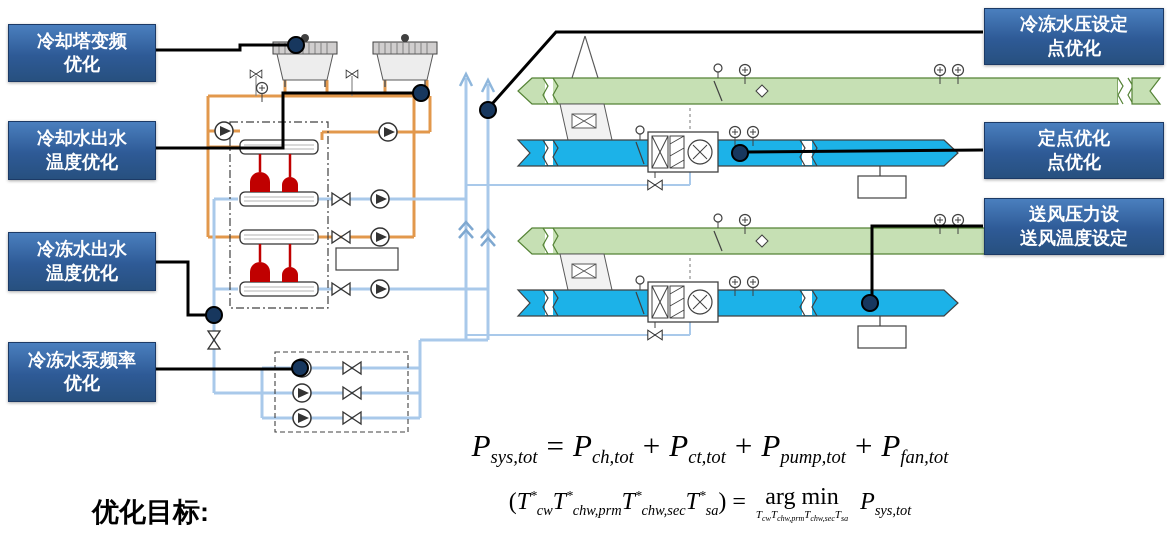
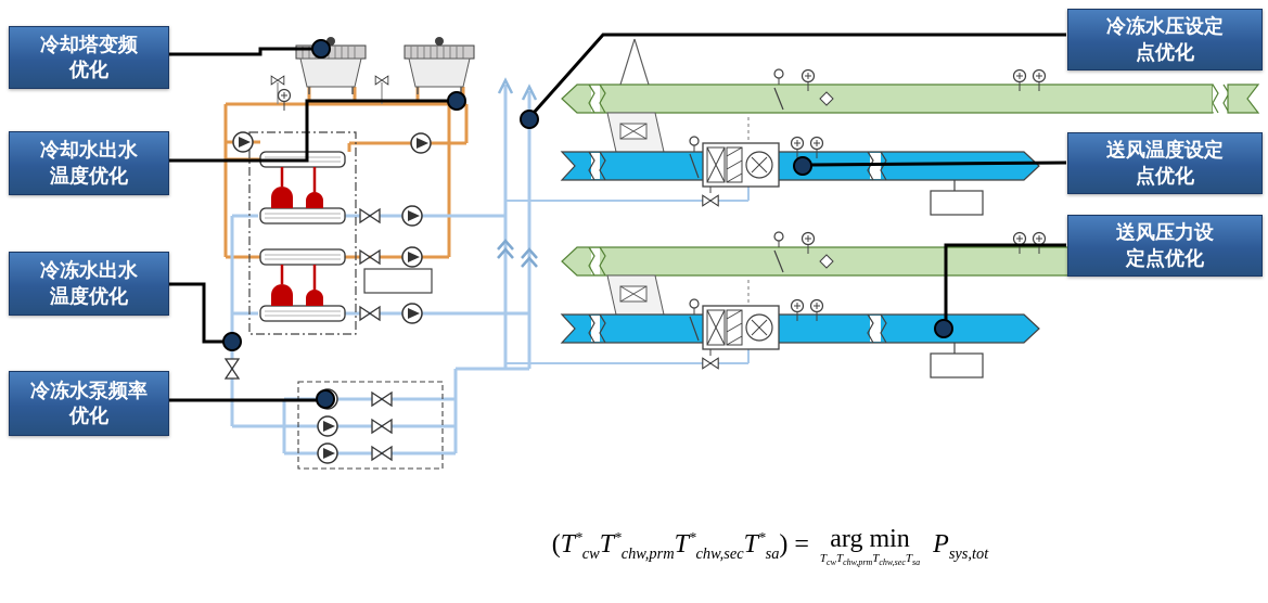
  冷却塔变频
  优化
  冷却水出水
  温度优化
  冷冻水出水
  温度优化
  冷冻水泵频率
  优化
  冷冻水压设定
  点优化
- 定点优化
+ 送风温度设定
  点优化
  送风压力设
- 送风温度设定
+ 定点优化
- 优化目标:
- Psys,tot= Pch,tot+ Pct,tot+ Ppump,tot+ Pfan,tot
  (T*cwT*chw,prmT*chw,secT*sa) =
  arg min
  TcwTchw,prmTchw,secTsa
  Psys,tot
